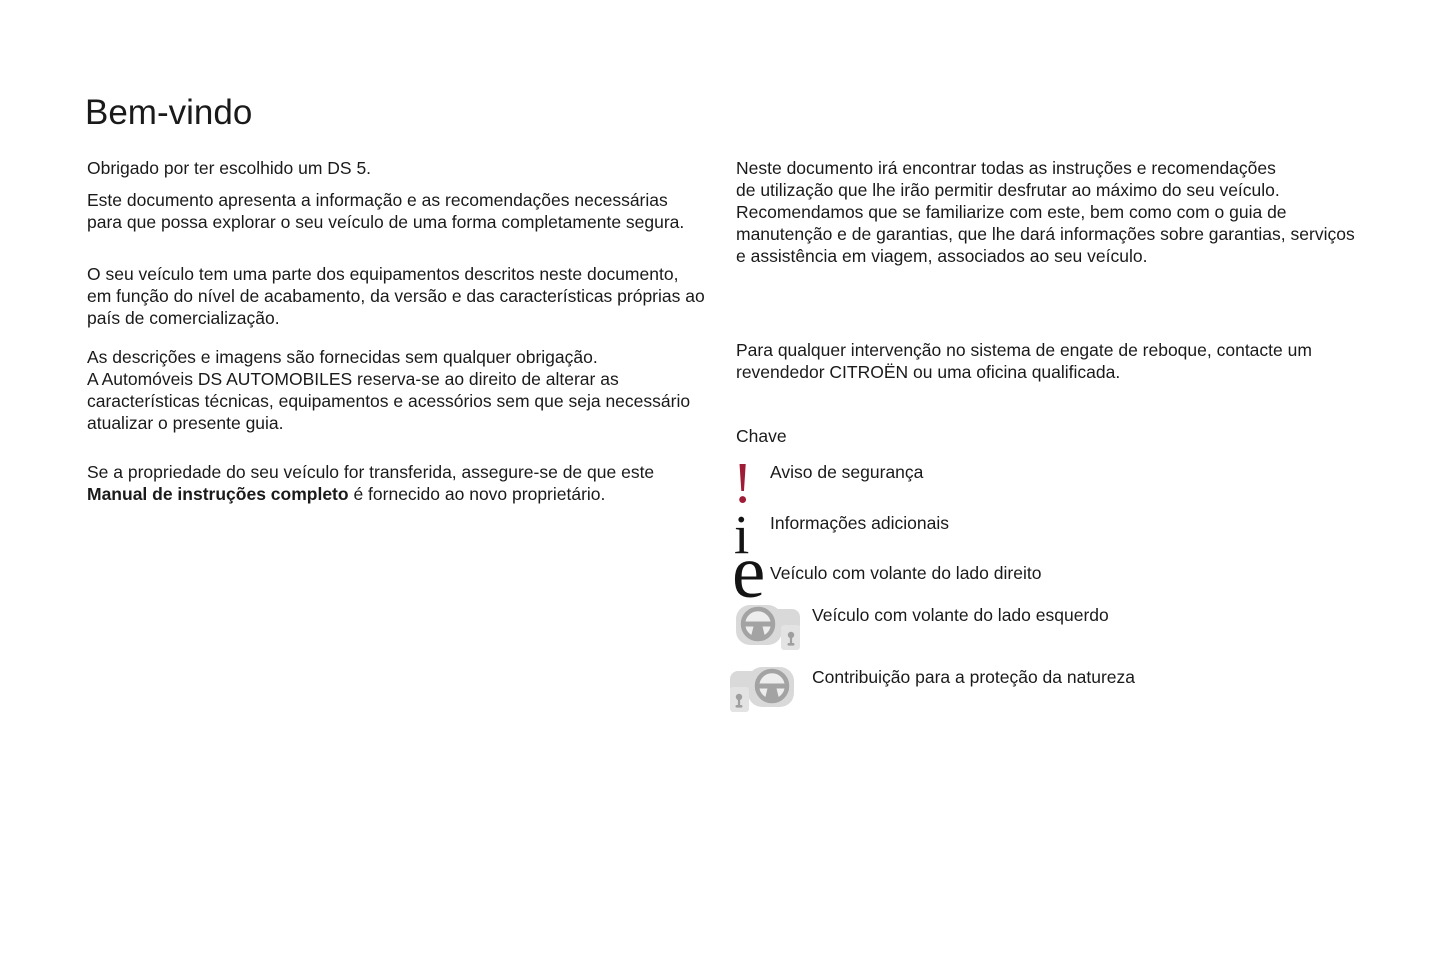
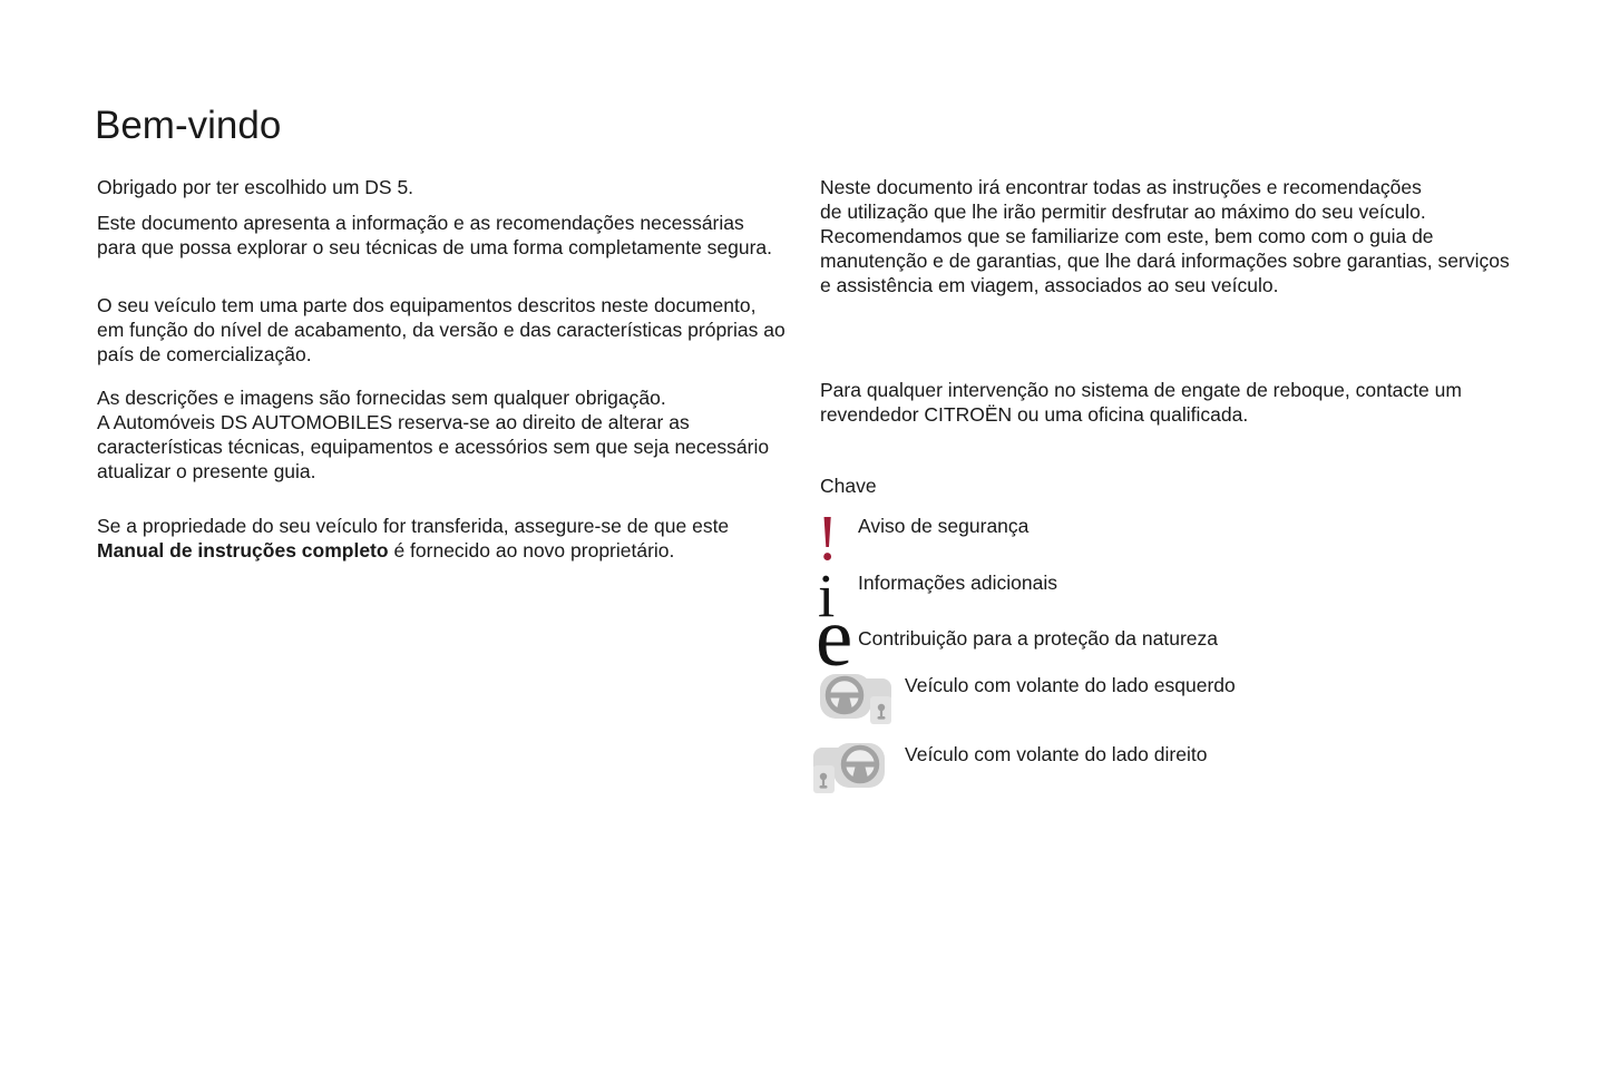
  Bem-vindo
  Obrigado por ter escolhido um DS 5.
  Este documento apresenta a informação e as recomendações necessárias
- para que possa explorar o seu veículo de uma forma completamente segura.
+ para que possa explorar o seu técnicas de uma forma completamente segura.
  O seu veículo tem uma parte dos equipamentos descritos neste documento,
  em função do nível de acabamento, da versão e das características próprias ao
  país de comercialização.
  As descrições e imagens são fornecidas sem qualquer obrigação.
  A Automóveis DS AUTOMOBILES reserva-se ao direito de alterar as
  características técnicas, equipamentos e acessórios sem que seja necessário
  atualizar o presente guia.
  Se a propriedade do seu veículo for transferida, assegure-se de que este
  Manual de instruções completo é fornecido ao novo proprietário.
  Neste documento irá encontrar todas as instruções e recomendações
  de utilização que lhe irão permitir desfrutar ao máximo do seu veículo.
  Recomendamos que se familiarize com este, bem como com o guia de
  manutenção e de garantias, que lhe dará informações sobre garantias, serviços
  e assistência em viagem, associados ao seu veículo.
  Para qualquer intervenção no sistema de engate de reboque, contacte um
  revendedor CITROËN ou uma oficina qualificada.
  Chave
  !
  Aviso de segurança
  i
  Informações adicionais
  e
- Veículo com volante do lado direito
+ Contribuição para a proteção da natureza
  Veículo com volante do lado esquerdo
- Contribuição para a proteção da natureza
+ Veículo com volante do lado direito
